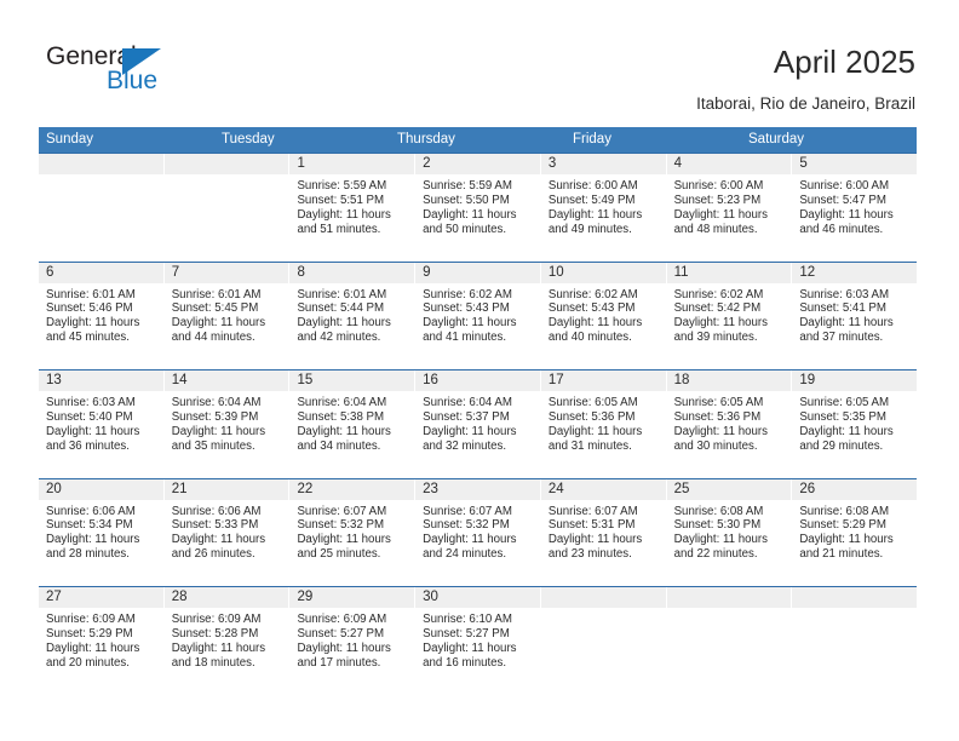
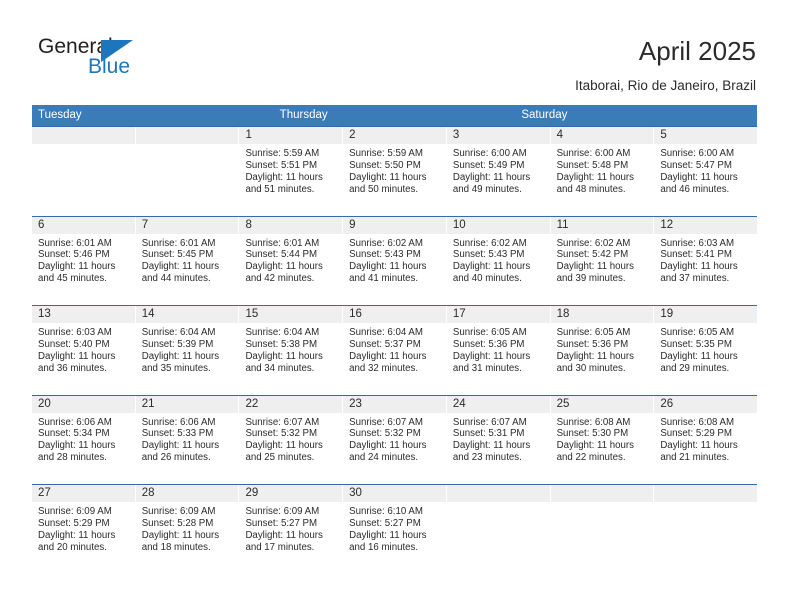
  General
  Blue
  April 2025
  Itaborai, Rio de Janeiro, Brazil
- Sunday
  Tuesday
  Thursday
- Friday
  Saturday
  1
  Sunrise: 5:59 AM
  Sunset: 5:51 PM
  Daylight: 11 hours
  and 51 minutes.
  2
  Sunrise: 5:59 AM
  Sunset: 5:50 PM
  Daylight: 11 hours
  and 50 minutes.
  3
  Sunrise: 6:00 AM
  Sunset: 5:49 PM
  Daylight: 11 hours
  and 49 minutes.
  4
  Sunrise: 6:00 AM
- Sunset: 5:23 PM
+ Sunset: 5:48 PM
  Daylight: 11 hours
  and 48 minutes.
  5
  Sunrise: 6:00 AM
  Sunset: 5:47 PM
  Daylight: 11 hours
  and 46 minutes.
  6
  Sunrise: 6:01 AM
  Sunset: 5:46 PM
  Daylight: 11 hours
  and 45 minutes.
  7
  Sunrise: 6:01 AM
  Sunset: 5:45 PM
  Daylight: 11 hours
  and 44 minutes.
  8
  Sunrise: 6:01 AM
  Sunset: 5:44 PM
  Daylight: 11 hours
  and 42 minutes.
  9
  Sunrise: 6:02 AM
  Sunset: 5:43 PM
  Daylight: 11 hours
  and 41 minutes.
  10
  Sunrise: 6:02 AM
  Sunset: 5:43 PM
  Daylight: 11 hours
  and 40 minutes.
  11
  Sunrise: 6:02 AM
  Sunset: 5:42 PM
  Daylight: 11 hours
  and 39 minutes.
  12
  Sunrise: 6:03 AM
  Sunset: 5:41 PM
  Daylight: 11 hours
  and 37 minutes.
  13
  Sunrise: 6:03 AM
  Sunset: 5:40 PM
  Daylight: 11 hours
  and 36 minutes.
  14
  Sunrise: 6:04 AM
  Sunset: 5:39 PM
  Daylight: 11 hours
  and 35 minutes.
  15
  Sunrise: 6:04 AM
  Sunset: 5:38 PM
  Daylight: 11 hours
  and 34 minutes.
  16
  Sunrise: 6:04 AM
  Sunset: 5:37 PM
  Daylight: 11 hours
  and 32 minutes.
  17
  Sunrise: 6:05 AM
  Sunset: 5:36 PM
  Daylight: 11 hours
  and 31 minutes.
  18
  Sunrise: 6:05 AM
  Sunset: 5:36 PM
  Daylight: 11 hours
  and 30 minutes.
  19
  Sunrise: 6:05 AM
  Sunset: 5:35 PM
  Daylight: 11 hours
  and 29 minutes.
  20
  Sunrise: 6:06 AM
  Sunset: 5:34 PM
  Daylight: 11 hours
  and 28 minutes.
  21
  Sunrise: 6:06 AM
  Sunset: 5:33 PM
  Daylight: 11 hours
  and 26 minutes.
  22
  Sunrise: 6:07 AM
  Sunset: 5:32 PM
  Daylight: 11 hours
  and 25 minutes.
  23
  Sunrise: 6:07 AM
  Sunset: 5:32 PM
  Daylight: 11 hours
  and 24 minutes.
  24
  Sunrise: 6:07 AM
  Sunset: 5:31 PM
  Daylight: 11 hours
  and 23 minutes.
  25
  Sunrise: 6:08 AM
  Sunset: 5:30 PM
  Daylight: 11 hours
  and 22 minutes.
  26
  Sunrise: 6:08 AM
  Sunset: 5:29 PM
  Daylight: 11 hours
  and 21 minutes.
  27
  Sunrise: 6:09 AM
  Sunset: 5:29 PM
  Daylight: 11 hours
  and 20 minutes.
  28
  Sunrise: 6:09 AM
  Sunset: 5:28 PM
  Daylight: 11 hours
  and 18 minutes.
  29
  Sunrise: 6:09 AM
  Sunset: 5:27 PM
  Daylight: 11 hours
  and 17 minutes.
  30
  Sunrise: 6:10 AM
  Sunset: 5:27 PM
  Daylight: 11 hours
  and 16 minutes.
